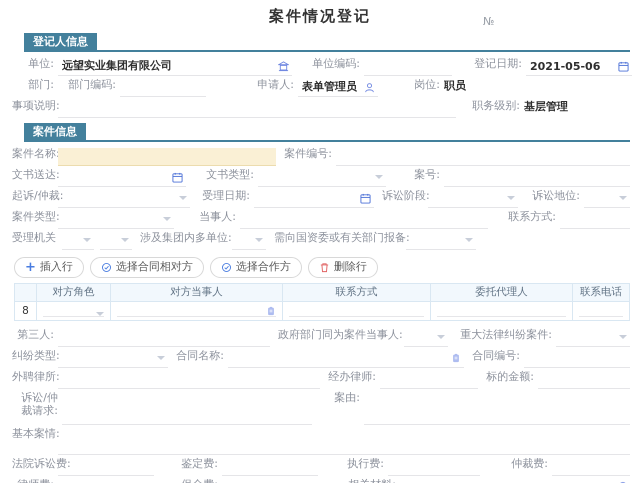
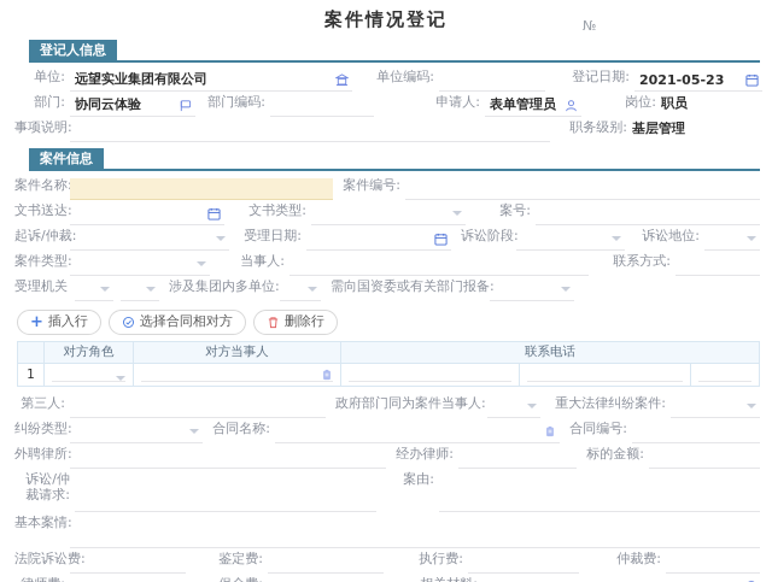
  案件情况登记
  №
  登记人信息
  单位:
  远望实业集团有限公司
  单位编码:
  登记日期:
- 2021-05-06
+ 2021-05-23
  部门:
+ 协同云体验
  部门编码:
  申请人:
  表单管理员
  岗位:
  职员
  事项说明:
  职务级别:
  基层管理
  案件信息
  案件名称
  案件编号:
  文书送达:
  文书类型:
  案号:
  起诉/仲裁
  受理日期:
  诉讼阶段:
  诉讼地位:
  案件类型:
  当事人:
  联系方式:
  受理机关
  涉及集团内多单位:
  需向国资委或有关部门报备
  +
  插入行
  选择合同相对方
- 选择合作方
  删除行
  对方角色
  对方当事人
- 联系方式
- 委托代理人
  联系电话
- 8
+ 1
  第三人:
  政府部门同为案件当事人:
  重大法律纠纷案件:
  纠纷类型:
  合同名称:
  合同编号:
  外聘律所:
  经办律师:
  标的金额:
  诉讼/仲裁请求:
  案由:
  基本案情:
  鉴定费:
  执行费:
  仲裁费:
